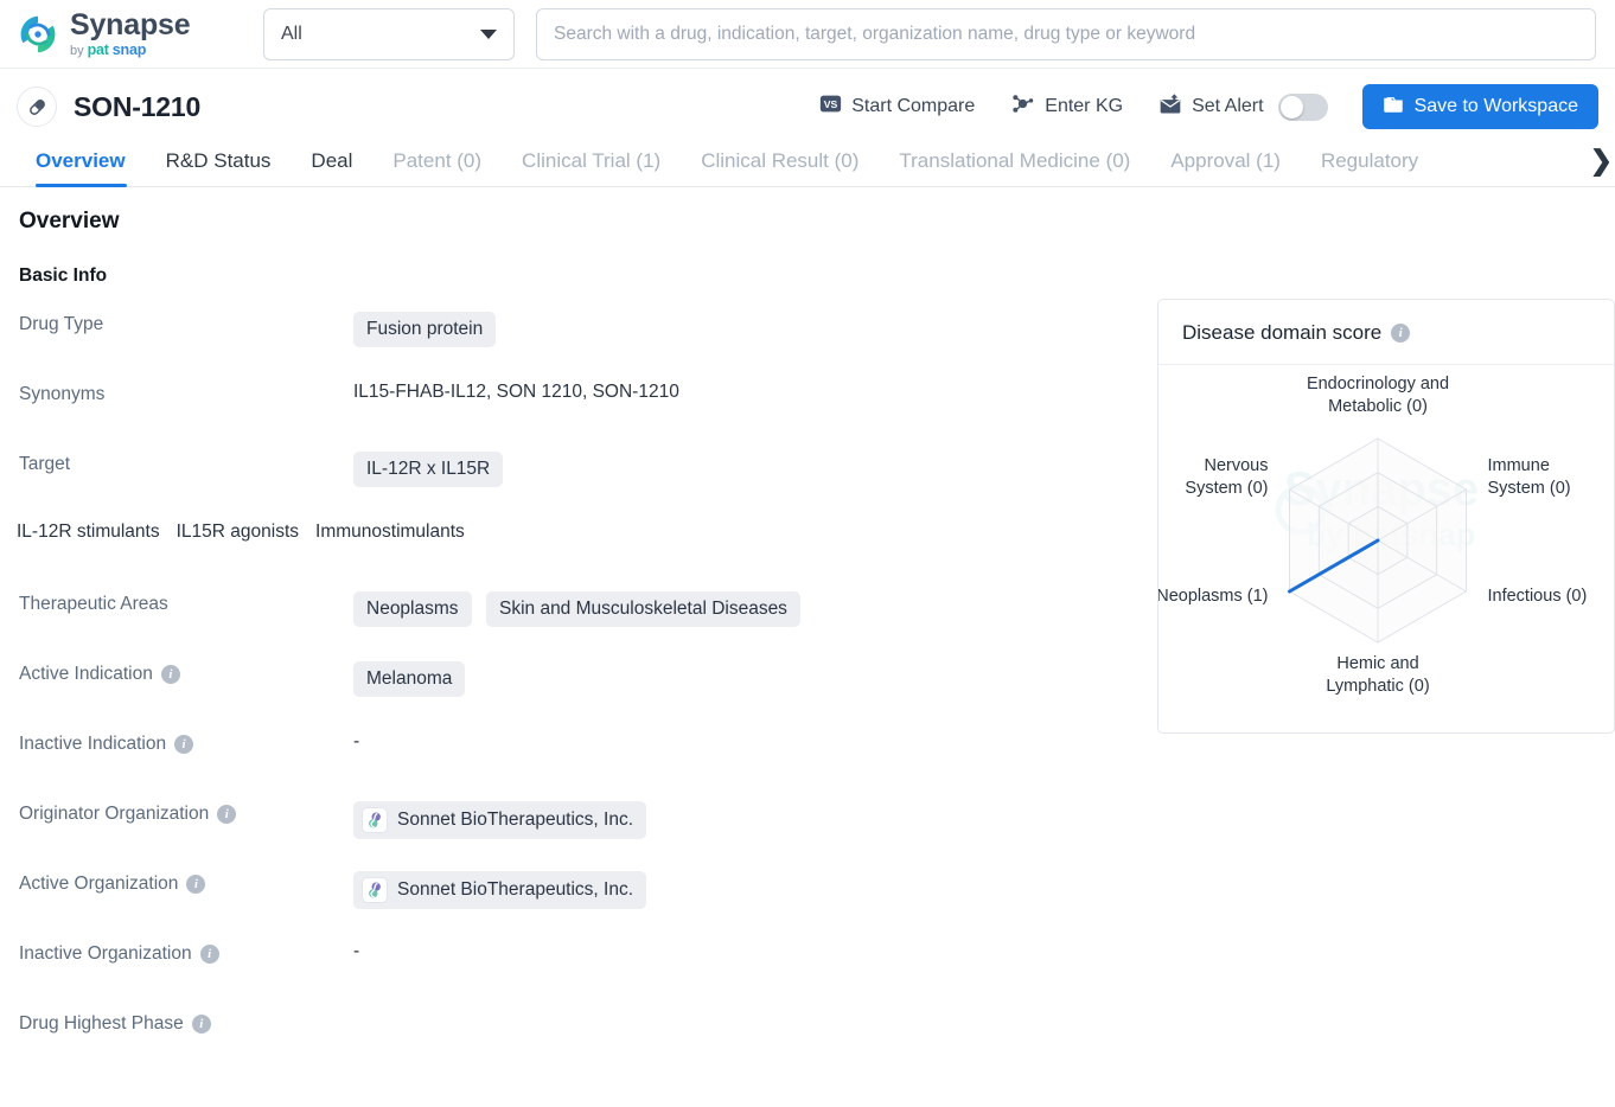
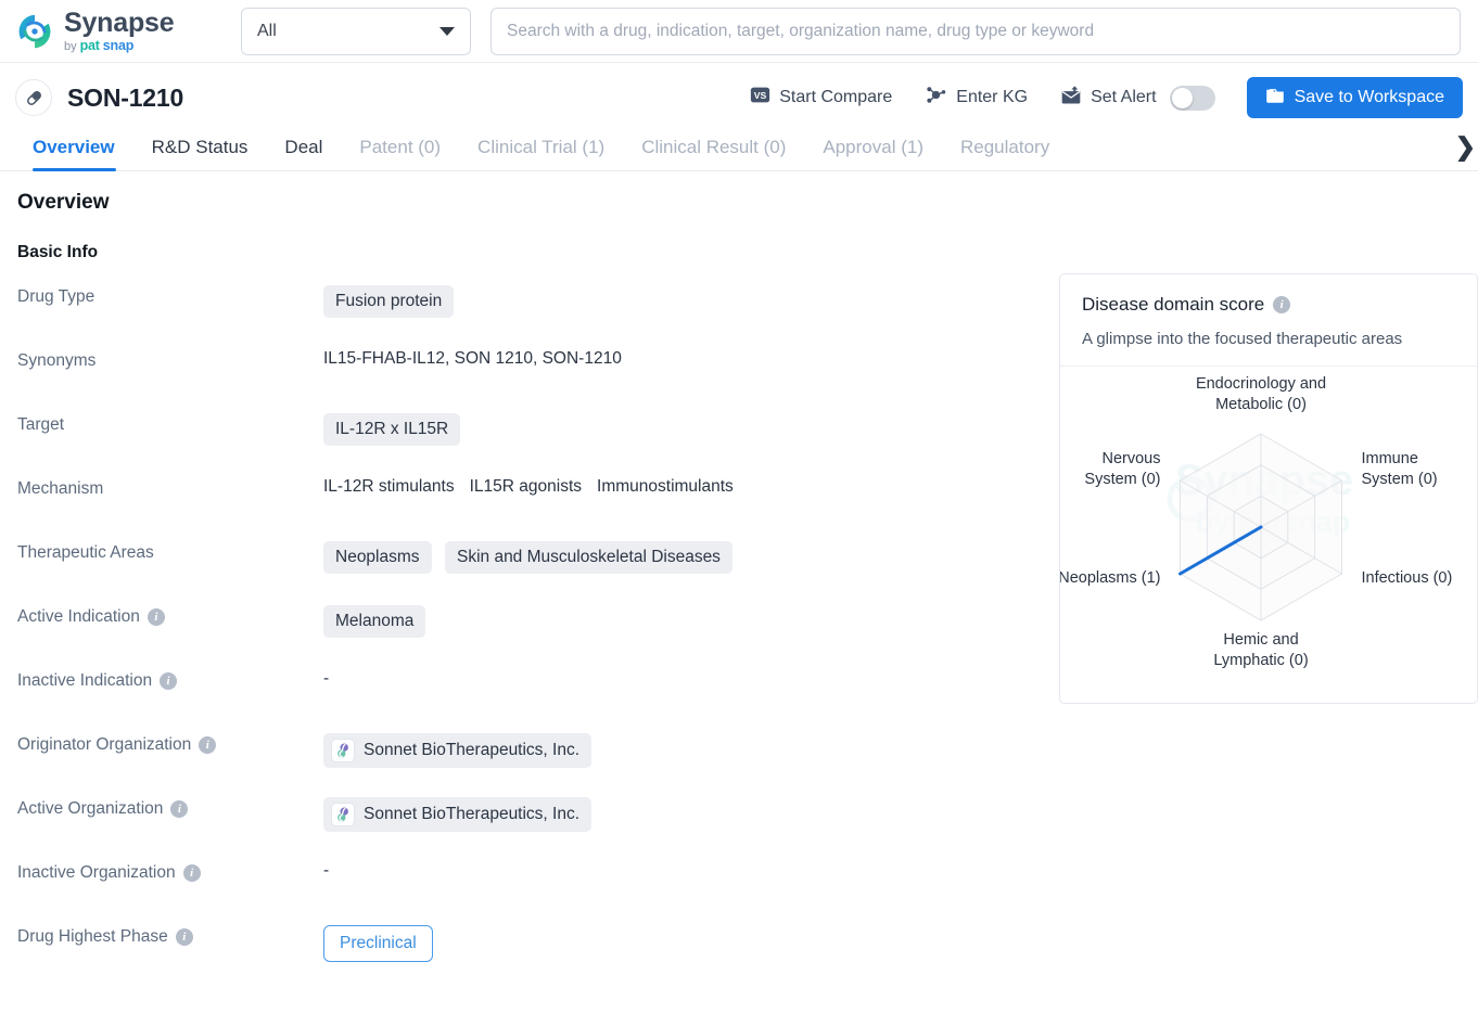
  Synapse
  by
  pat
  snap
  All
  Search with a drug, indication, target, organization name, drug type or keyword
  SON-1210
  VS
  Start Compare
  Enter KG
  Set Alert
  Save to Workspace
  Overview
  R&D Status
  Deal
  Patent (0)
  Clinical Trial (1)
  Clinical Result (0)
- Translational Medicine (0)
  Approval (1)
  Regulatory
  ❯
  Overview
  Basic Info
  Drug Type
  Fusion protein
  Synonyms
  IL15-FHAB-IL12, SON 1210, SON-1210
  Target
  IL-12R x IL15R
+ Mechanism
  IL-12R stimulants IL15R agonists Immunostimulants
  Therapeutic Areas
  Neoplasms Skin and Musculoskeletal Diseases
  Active Indication
  i
  Melanoma
  Inactive Indication
  i
  -
  Originator Organization
  i
  Sonnet BioTherapeutics, Inc.
  Active Organization
  i
  Sonnet BioTherapeutics, Inc.
  Inactive Organization
  i
  -
  Drug Highest Phase
  i
+ Preclinical
  Disease domain score
  i
+ A glimpse into the focused therapeutic areas
  Synaps
  by patsnap
  Endocrinology and
  Metabolic (0)
  Immune
  System (0)
  Infectious (0)
  Hemic and
  Lymphatic (0)
  Neoplasms (1)
  Nervous
  System (0)
